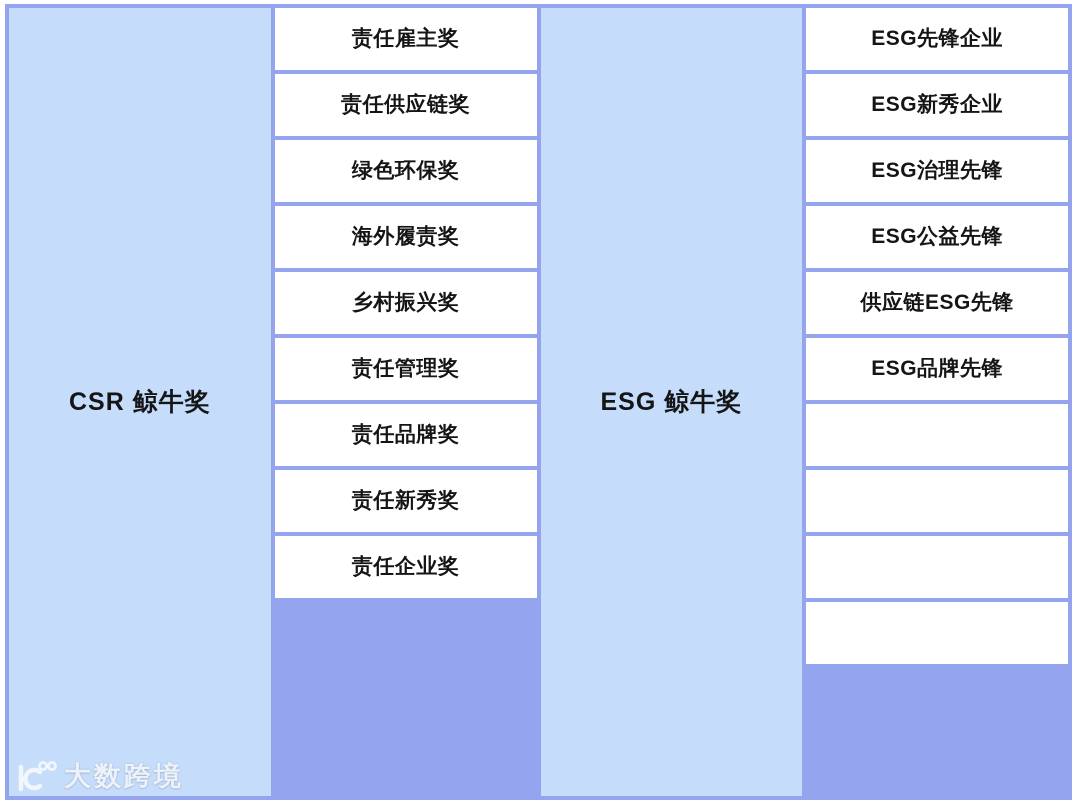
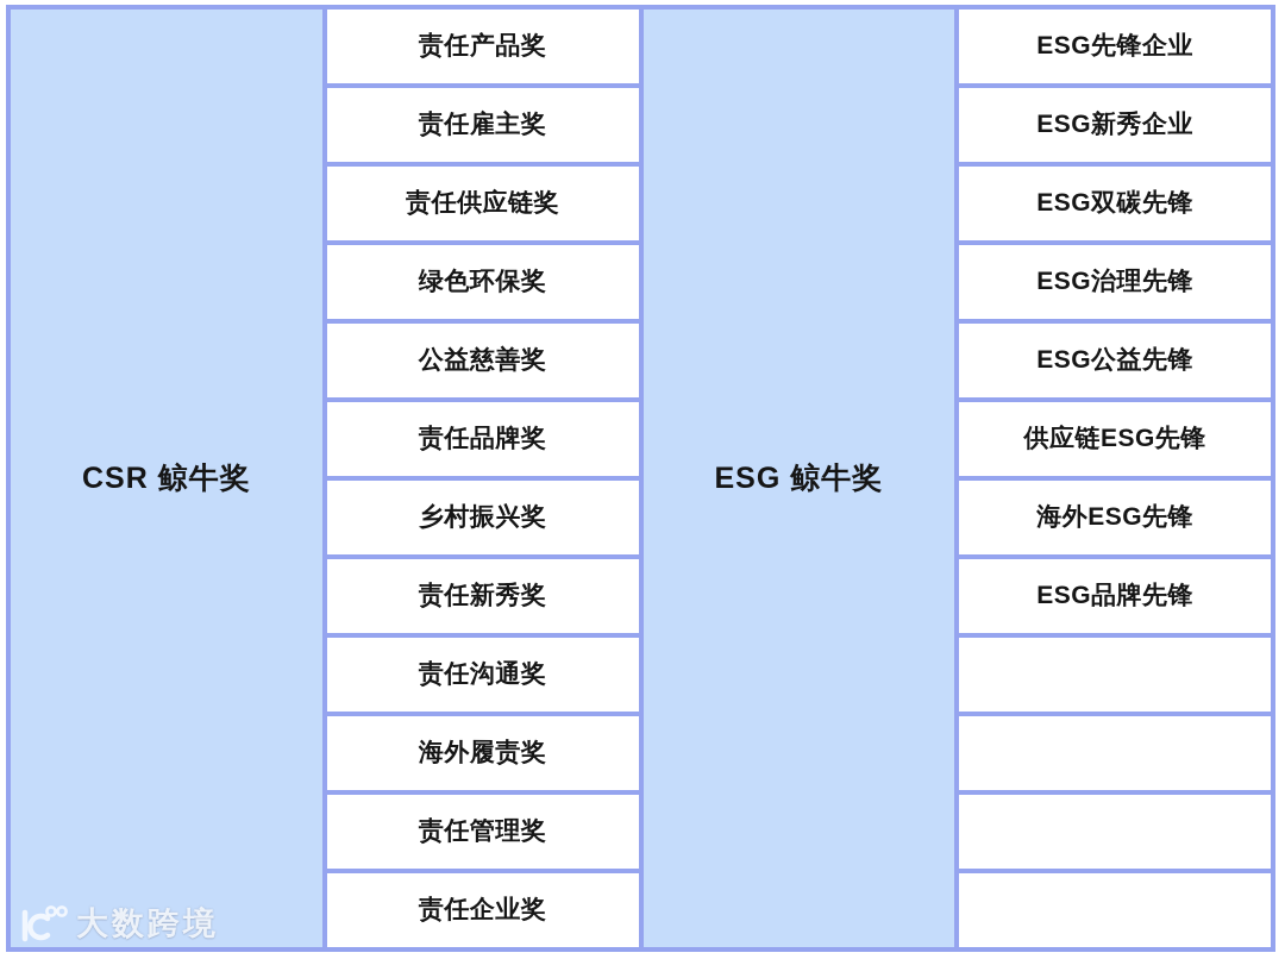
  CSR 鲸牛奖
+ 责任产品奖
  责任雇主奖
  责任供应链奖
  绿色环保奖
+ 公益慈善奖
- 海外履责奖
+ 责任品牌奖
  乡村振兴奖
- 责任管理奖
+ 责任新秀奖
+ 责任沟通奖
- 责任品牌奖
+ 海外履责奖
- 责任新秀奖
+ 责任管理奖
  责任企业奖
  ESG 鲸牛奖
  ESG先锋企业
  ESG新秀企业
+ ESG双碳先锋
  ESG治理先锋
  ESG公益先锋
  供应链ESG先锋
+ 海外ESG先锋
  ESG品牌先锋
  大数跨境
